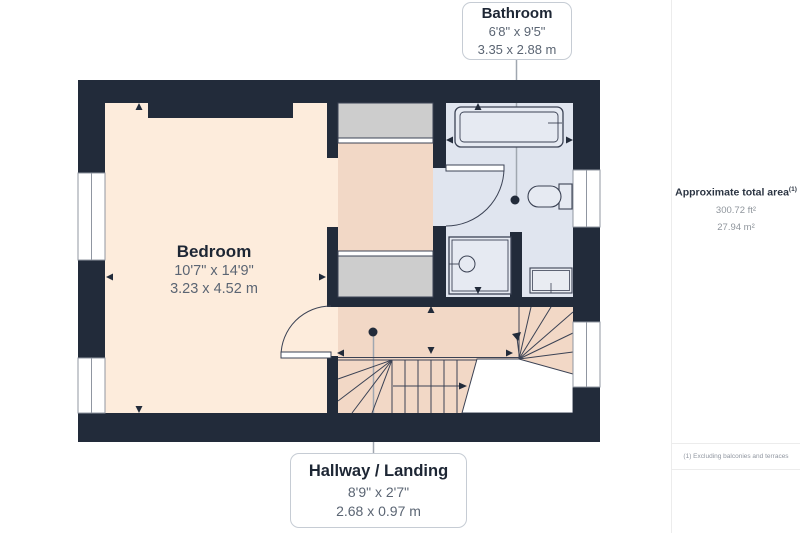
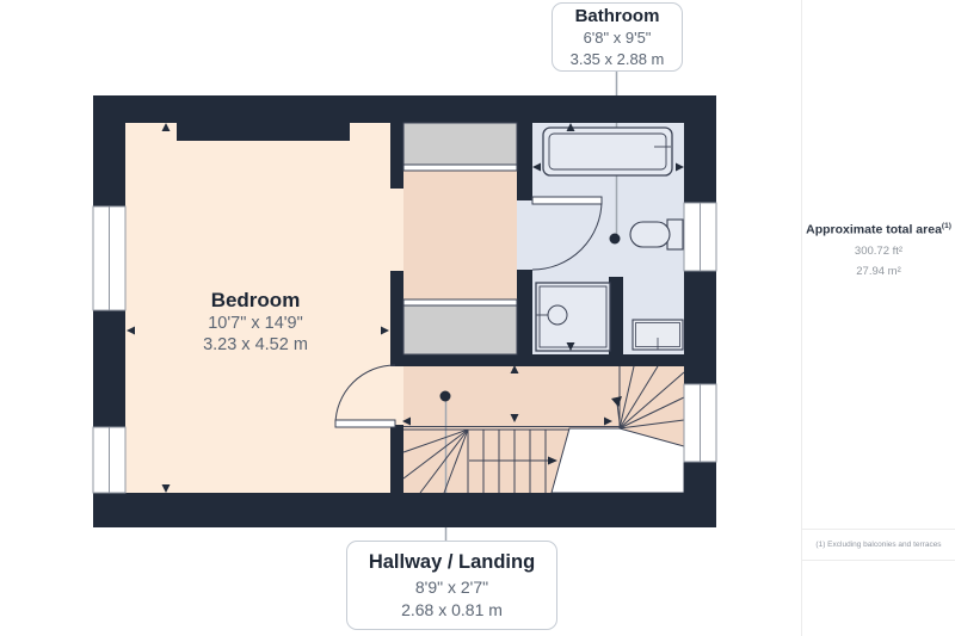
  Bathroom
  6'8" x 9'5"
  3.35 x 2.88 m
  Hallway / Landing
  8'9" x 2'7"
- 2.68 x 0.97 m
+ 2.68 x 0.81 m
  Bedroom
  10'7" x 14'9"
  3.23 x 4.52 m
  Approximate total area
  300.72 ft²
  27.94 m²
